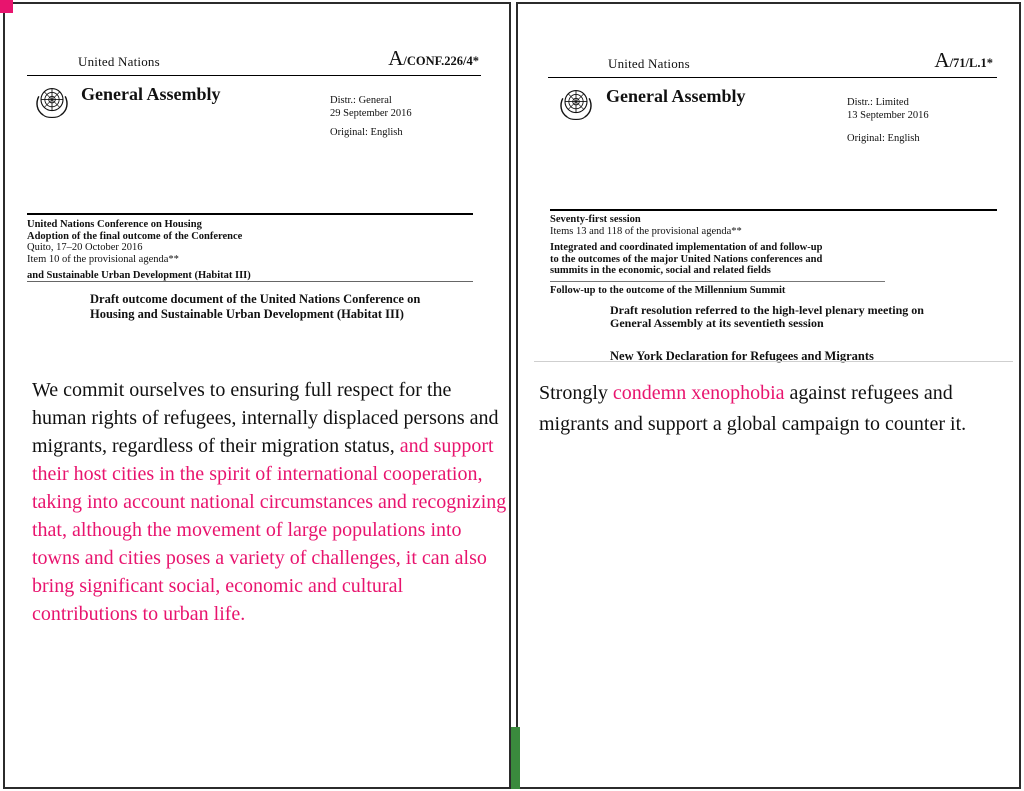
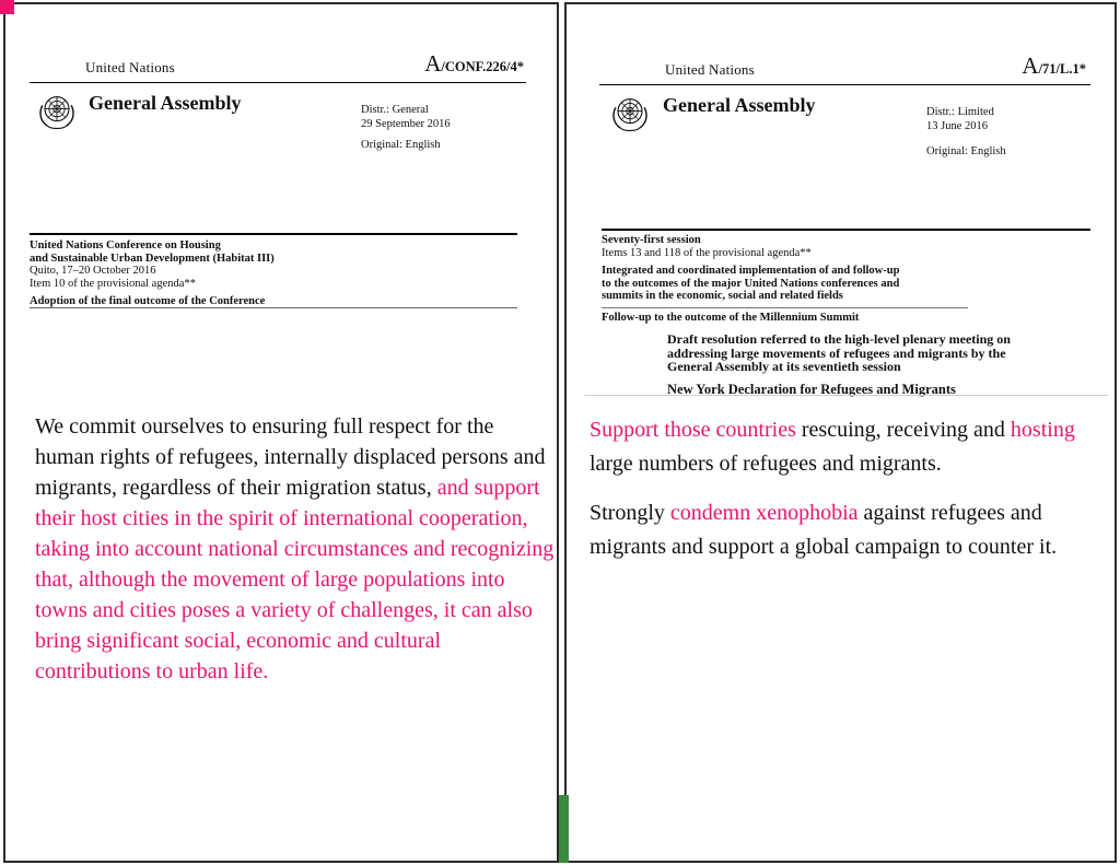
  United Nations
  A
  /CONF.226/4*
  General Assembly
  Distr.: General
  29 September 2016
  Original: English
  United Nations Conference on Housing
- Adoption of the final outcome of the Conference
+ and Sustainable Urban Development (Habitat III)
  Quito, 17–20 October 2016
  Item 10 of the provisional agenda**
- and Sustainable Urban Development (Habitat III)
+ Adoption of the final outcome of the Conference
- Draft outcome document of the United Nations Conference on
- Housing and Sustainable Urban Development (Habitat III)
  We commit ourselves to ensuring full respect for the human rights of refugees, internally displaced persons and migrants, regardless of their migration status, and support their host cities in the spirit of international cooperation, taking into account national circumstances and recognizing that, although the movement of large populations into towns and cities poses a variety of challenges, it can also bring significant social, economic and cultural contributions to urban life.
  United Nations
  A
  /71/L.1*
  General Assembly
  Distr.: Limited
- 13 September 2016
+ 13 June 2016
  Original: English
  Seventy-first session
  Items 13 and 118 of the provisional agenda**
  Integrated and coordinated implementation of and follow-up
  to the outcomes of the major United Nations conferences and
  summits in the economic, social and related fields
  Follow-up to the outcome of the Millennium Summit
  Draft resolution referred to the high-level plenary meeting on
+ addressing large movements of refugees and migrants by the
  General Assembly at its seventieth session
  New York Declaration for Refugees and Migrants
+ Support those countries rescuing, receiving and hosting large numbers of refugees and migrants.
  Strongly condemn xenophobia against refugees and migrants and support a global campaign to counter it.
